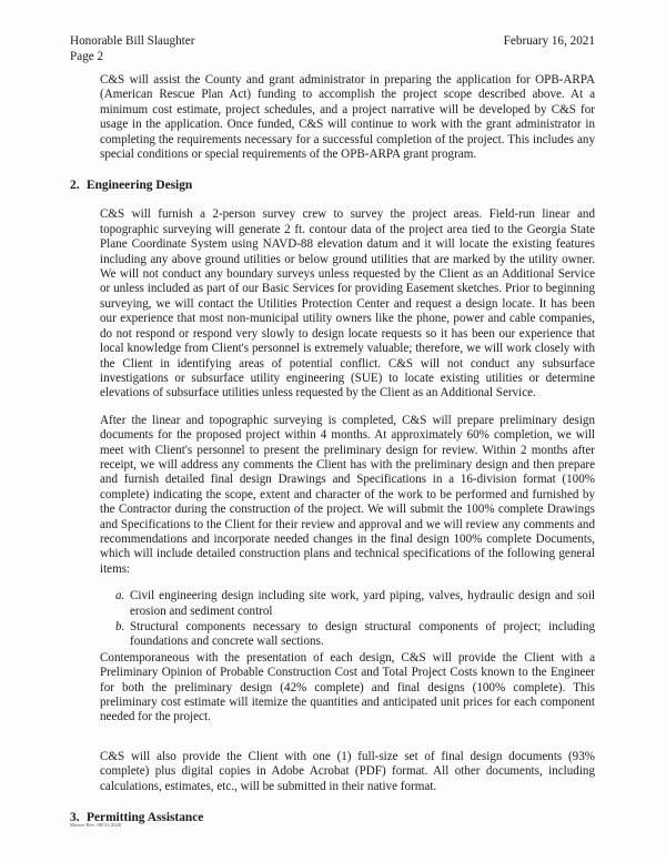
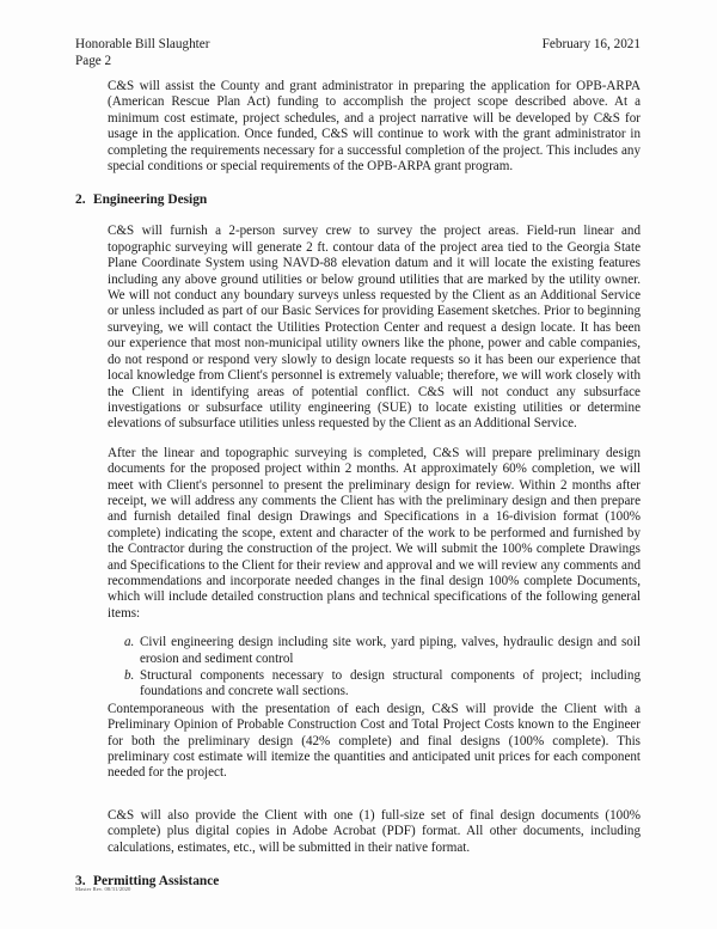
  Honorable Bill Slaughter
  Page 2
  February 16, 2021
  C&S will assist the County and grant administrator in preparing the application for OPB-ARPA (American Rescue Plan Act) funding to accomplish the project scope described above. At a minimum cost estimate, project schedules, and a project narrative will be developed by C&S for usage in the application. Once funded, C&S will continue to work with the grant administrator in completing the requirements necessary for a successful completion of the project. This includes any special conditions or special requirements of the OPB-ARPA grant program.
  2.
  Engineering Design
  C&S will furnish a 2-person survey crew to survey the project areas. Field-run linear and topographic surveying will generate 2 ft. contour data of the project area tied to the Georgia State Plane Coordinate System using NAVD-88 elevation datum and it will locate the existing features including any above ground utilities or below ground utilities that are marked by the utility owner. We will not conduct any boundary surveys unless requested by the Client as an Additional Service or unless included as part of our Basic Services for providing Easement sketches. Prior to beginning surveying, we will contact the Utilities Protection Center and request a design locate. It has been our experience that most non-municipal utility owners like the phone, power and cable companies, do not respond or respond very slowly to design locate requests so it has been our experience that local knowledge from Client's personnel is extremely valuable; therefore, we will work closely with the Client in identifying areas of potential conflict. C&S will not conduct any subsurface investigations or subsurface utility engineering (SUE) to locate existing utilities or determine elevations of subsurface utilities unless requested by the Client as an Additional Service.
- After the linear and topographic surveying is completed, C&S will prepare preliminary design documents for the proposed project within 4 months. At approximately 60% completion, we will meet with Client's personnel to present the preliminary design for review. Within 2 months after receipt, we will address any comments the Client has with the preliminary design and then prepare and furnish detailed final design Drawings and Specifications in a 16-division format (100% complete) indicating the scope, extent and character of the work to be performed and furnished by the Contractor during the construction of the project. We will submit the 100% complete Drawings and Specifications to the Client for their review and approval and we will review any comments and recommendations and incorporate needed changes in the final design 100% complete Documents, which will include detailed construction plans and technical specifications of the following general items:
+ After the linear and topographic surveying is completed, C&S will prepare preliminary design documents for the proposed project within 2 months. At approximately 60% completion, we will meet with Client's personnel to present the preliminary design for review. Within 2 months after receipt, we will address any comments the Client has with the preliminary design and then prepare and furnish detailed final design Drawings and Specifications in a 16-division format (100% complete) indicating the scope, extent and character of the work to be performed and furnished by the Contractor during the construction of the project. We will submit the 100% complete Drawings and Specifications to the Client for their review and approval and we will review any comments and recommendations and incorporate needed changes in the final design 100% complete Documents, which will include detailed construction plans and technical specifications of the following general items:
  a.
  Civil engineering design including site work, yard piping, valves, hydraulic design and soil erosion and sediment control
  b.
  Structural components necessary to design structural components of project; including foundations and concrete wall sections.
  Contemporaneous with the presentation of each design, C&S will provide the Client with a Preliminary Opinion of Probable Construction Cost and Total Project Costs known to the Engineer for both the preliminary design (42% complete) and final designs (100% complete). This preliminary cost estimate will itemize the quantities and anticipated unit prices for each component needed for the project.
- C&S will also provide the Client with one (1) full-size set of final design documents (93% complete) plus digital copies in Adobe Acrobat (PDF) format. All other documents, including calculations, estimates, etc., will be submitted in their native format.
+ C&S will also provide the Client with one (1) full-size set of final design documents (100% complete) plus digital copies in Adobe Acrobat (PDF) format. All other documents, including calculations, estimates, etc., will be submitted in their native format.
  3.
  Permitting Assistance
